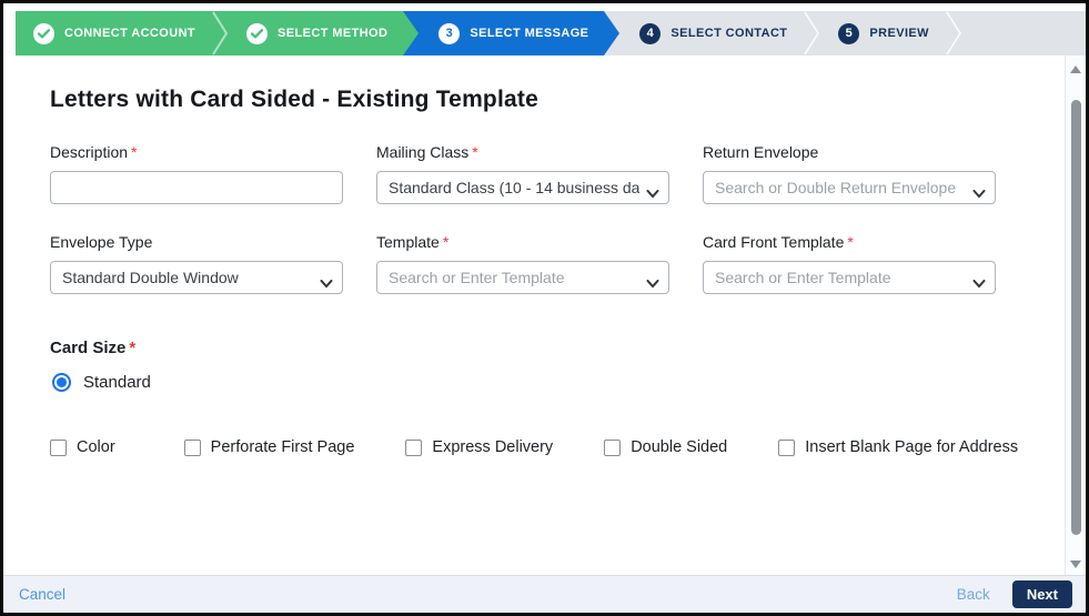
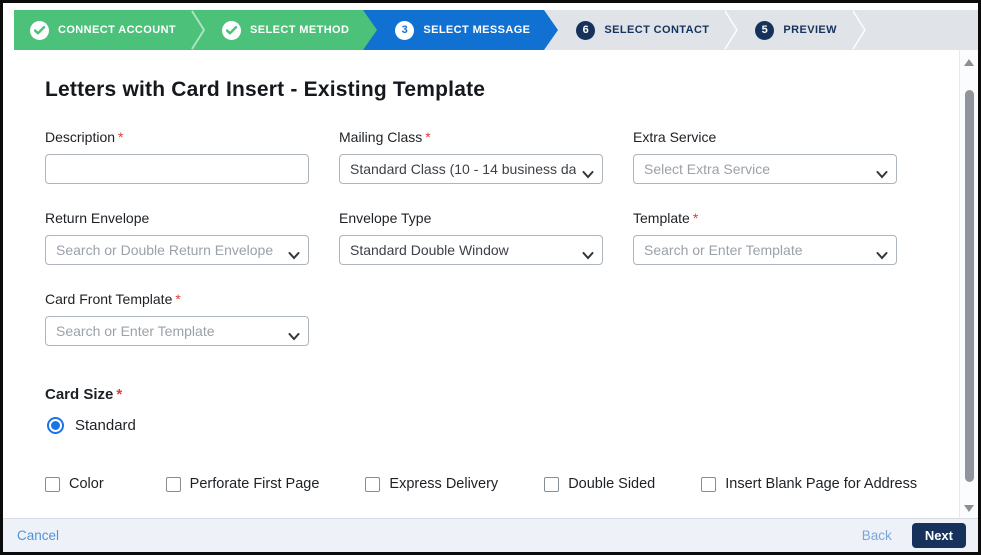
  CONNECT ACCOUNT
  SELECT METHOD
  3
  SELECT MESSAGE
- 4
+ 6
  SELECT CONTACT
  5
  PREVIEW
- Letters with Card Sided - Existing Template
+ Letters with Card Insert - Existing Template
  Description *
  Mailing Class *
  Standard Class (10 - 14 business da
+ Extra Service
+ Select Extra Service
  Return Envelope
  Search or Double Return Envelope
  Envelope Type
  Standard Double Window
  Template *
  Search or Enter Template
  Card Front Template *
  Search or Enter Template
  Card Size *
  Standard
  Color
  Perforate First Page
  Express Delivery
  Double Sided
  Insert Blank Page for Address
  Cancel
  Back
  Next
